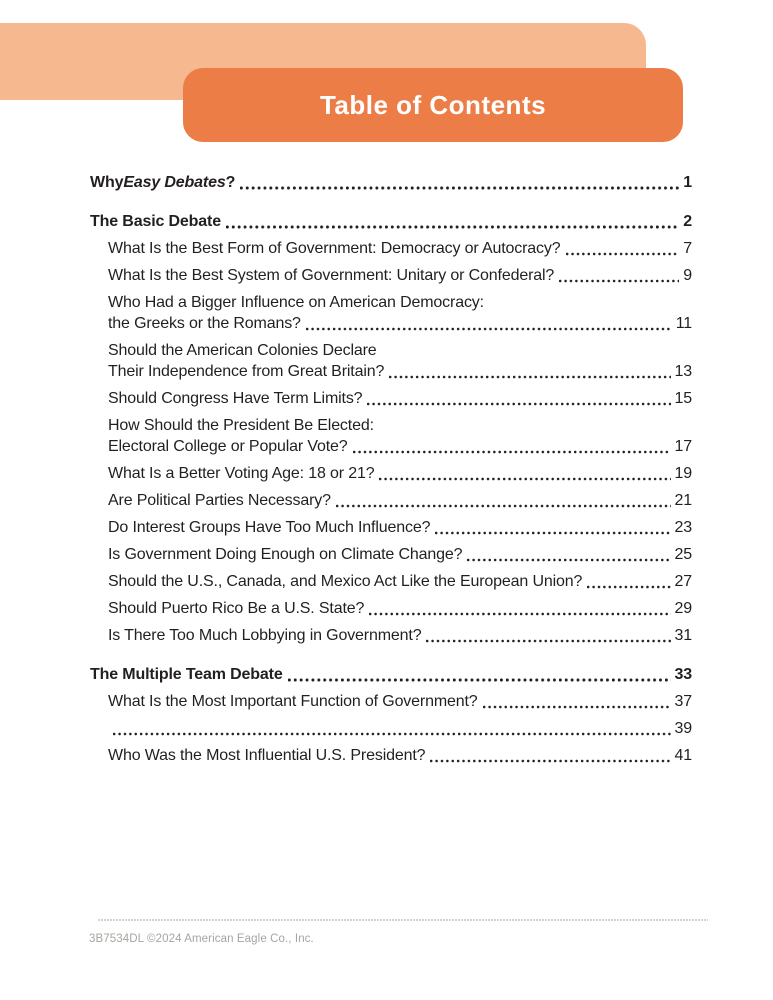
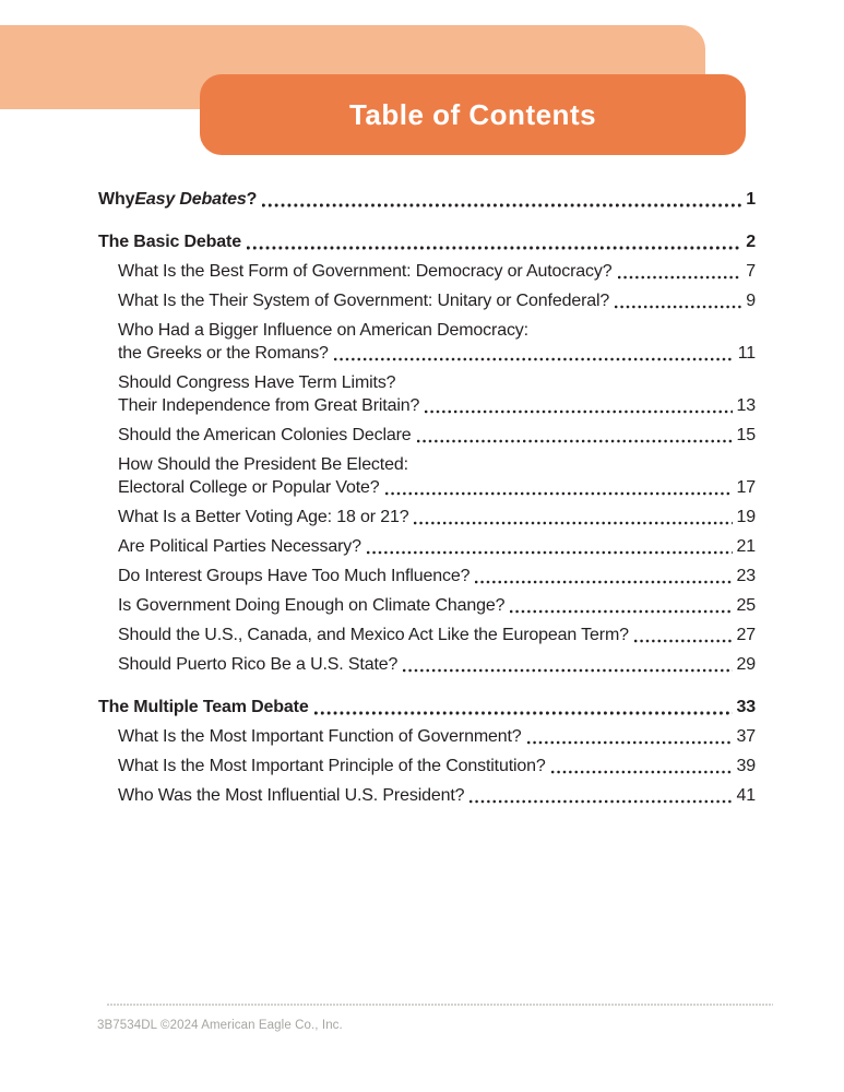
  Table of Contents
  Why
  Easy Debates
  ?
  1
  The Basic Debate
  2
  What Is the Best Form of Government: Democracy or Autocracy?
  7
- What Is the Best System of Government: Unitary or Confederal?
+ What Is the Their System of Government: Unitary or Confederal?
  9
  Who Had a Bigger Influence on American Democracy:
  the Greeks or the Romans?
  11
- Should the American Colonies Declare
+ Should Congress Have Term Limits?
  Their Independence from Great Britain?
  13
- Should Congress Have Term Limits?
+ Should the American Colonies Declare
  15
  How Should the President Be Elected:
  Electoral College or Popular Vote?
  17
  What Is a Better Voting Age: 18 or 21?
  19
  Are Political Parties Necessary?
  21
  Do Interest Groups Have Too Much Influence?
  23
  Is Government Doing Enough on Climate Change?
  25
- Should the U.S., Canada, and Mexico Act Like the European Union?
+ Should the U.S., Canada, and Mexico Act Like the European Term?
  27
  Should Puerto Rico Be a U.S. State?
  29
- Is There Too Much Lobbying in Government?
- 31
  The Multiple Team Debate
  33
  What Is the Most Important Function of Government?
  37
+ What Is the Most Important Principle of the Constitution?
  39
  Who Was the Most Influential U.S. President?
  41
  3B7534DL ©2024 American Eagle Co., Inc.
